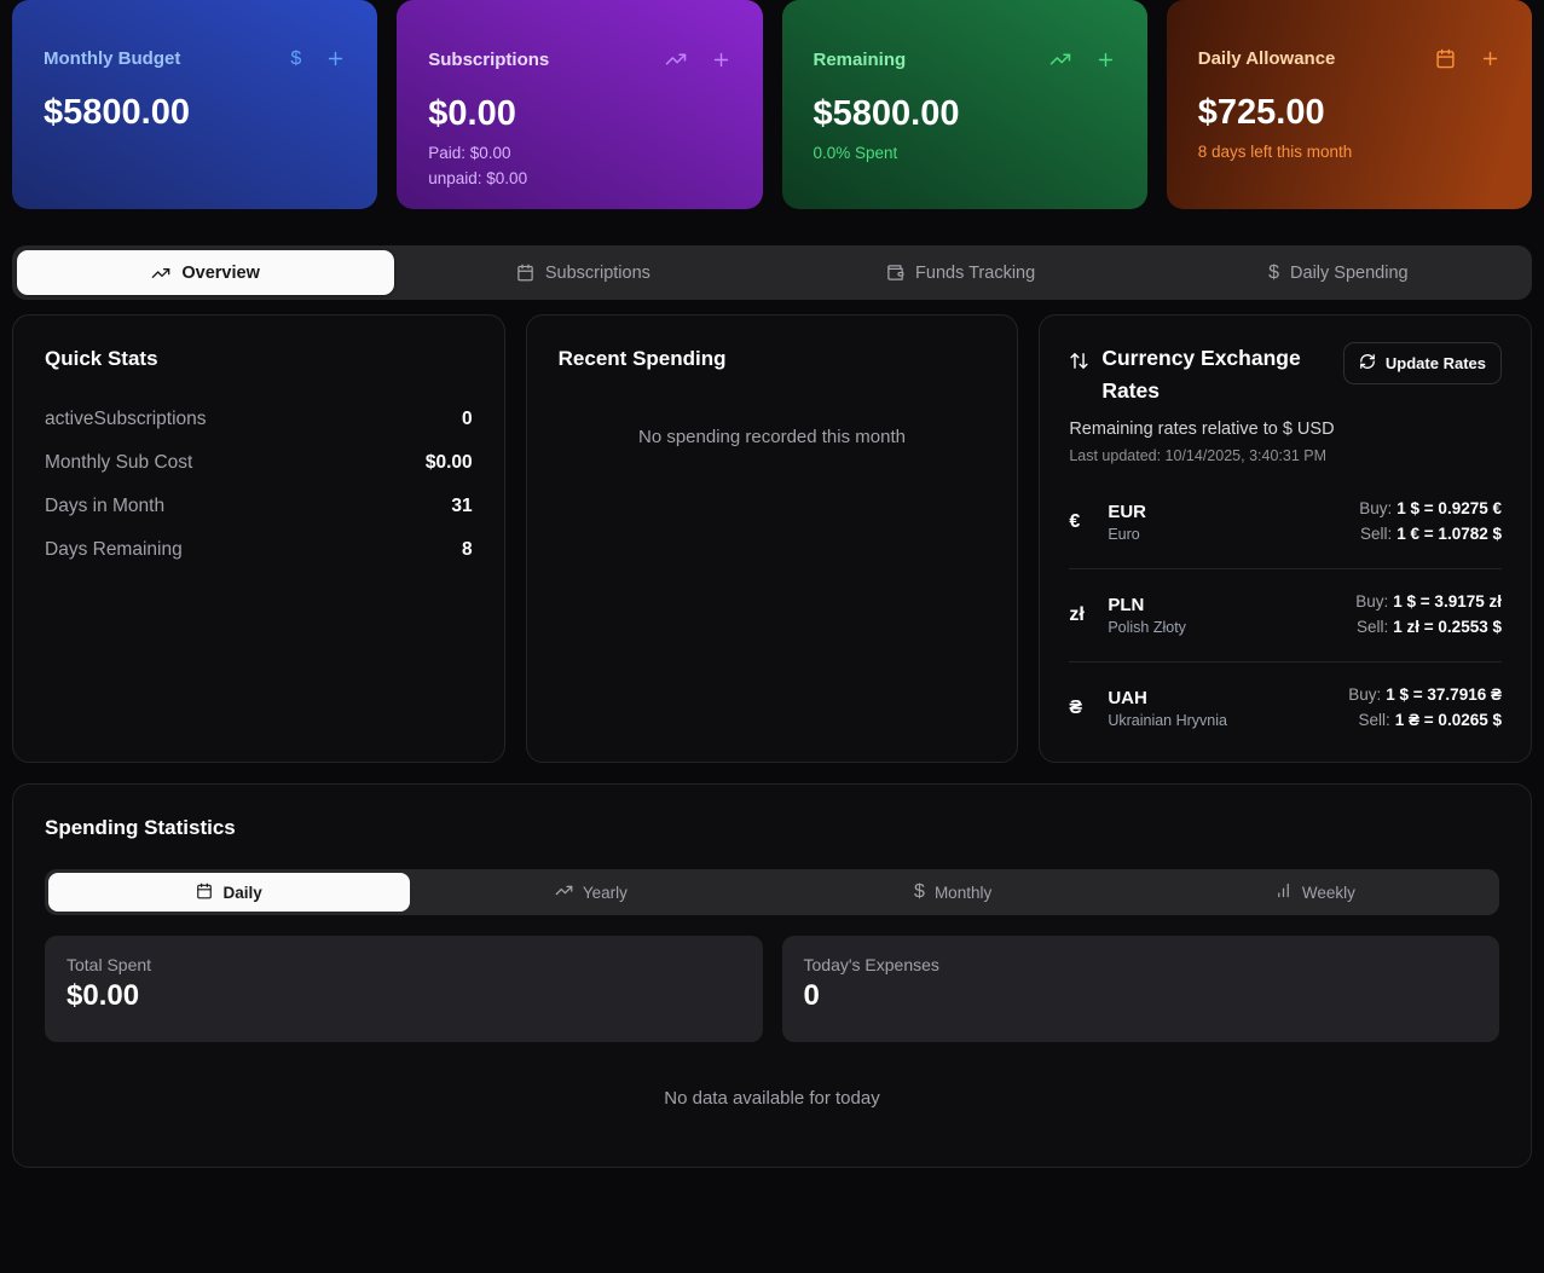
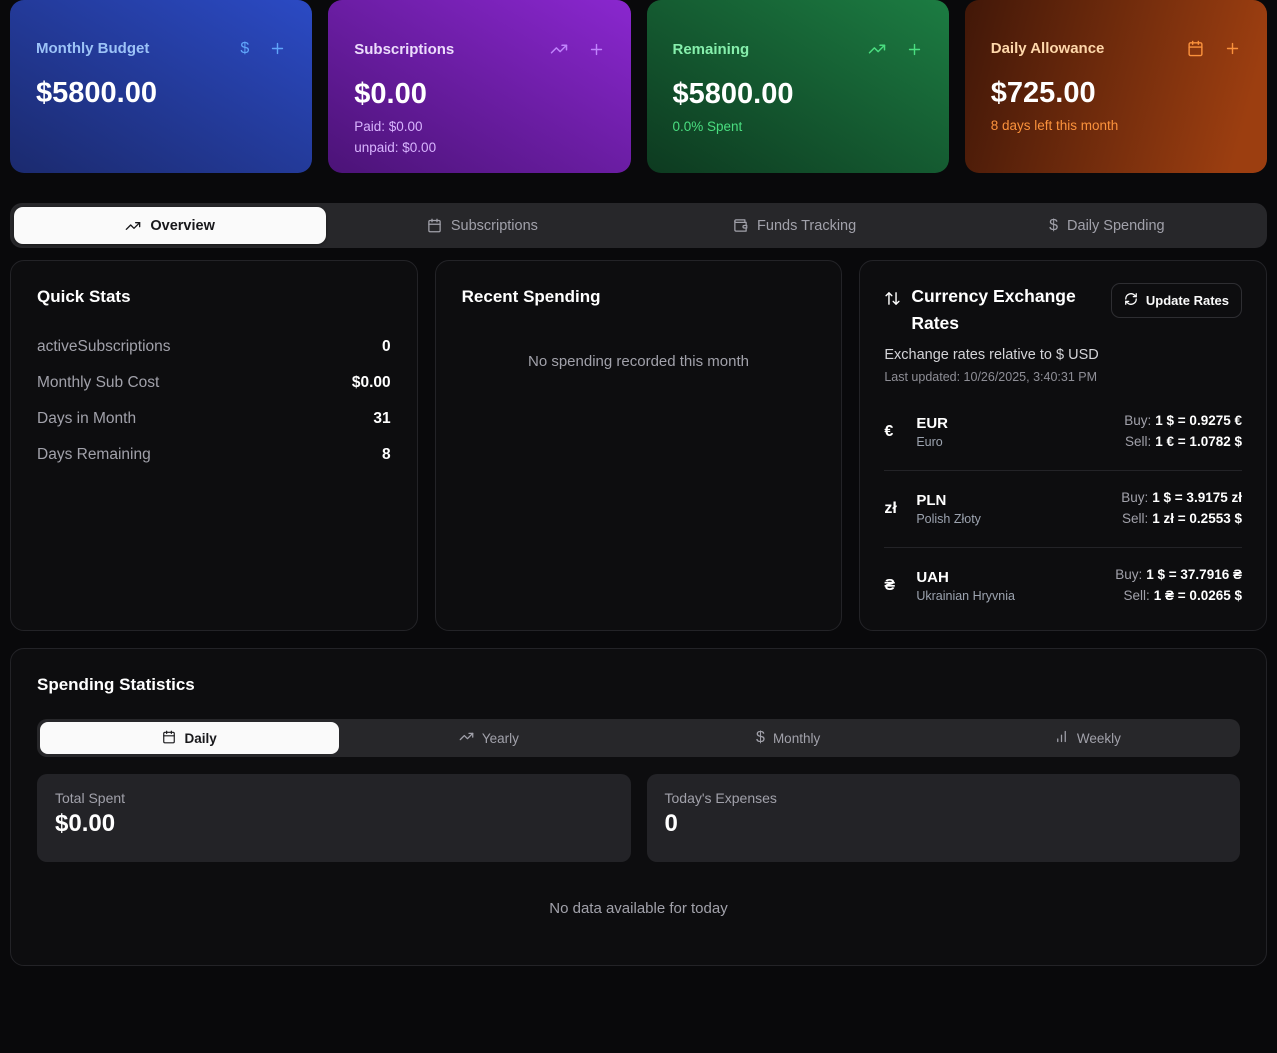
  Monthly Budget
  $
  $5800.00
  Subscriptions
  $0.00
  Paid: $0.00
  unpaid: $0.00
  Remaining
  $5800.00
  0.0% Spent
  Daily Allowance
  $725.00
  8 days left this month
  Overview
  Subscriptions
  Funds Tracking
  $
  Daily Spending
  Quick Stats
  activeSubscriptions
  0
  Monthly Sub Cost
  $0.00
  Days in Month
  31
  Days Remaining
  8
  Recent Spending
  No spending recorded this month
  Currency Exchange Rates
  Update Rates
- Remaining rates relative to $ USD
+ Exchange rates relative to $ USD
- Last updated: 10/14/2025, 3:40:31 PM
+ Last updated: 10/26/2025, 3:40:31 PM
  €
  EUR
  Euro
  Buy: 1 $ = 0.9275 €
  Sell: 1 € = 1.0782 $
  zł
  PLN
  Polish Złoty
  Buy: 1 $ = 3.9175 zł
  Sell: 1 zł = 0.2553 $
  ₴
  UAH
  Ukrainian Hryvnia
  Buy: 1 $ = 37.7916 ₴
  Sell: 1 ₴ = 0.0265 $
  Spending Statistics
  Daily
  Yearly
  $
  Monthly
  Weekly
  Total Spent
  $0.00
  Today's Expenses
  0
  No data available for today
